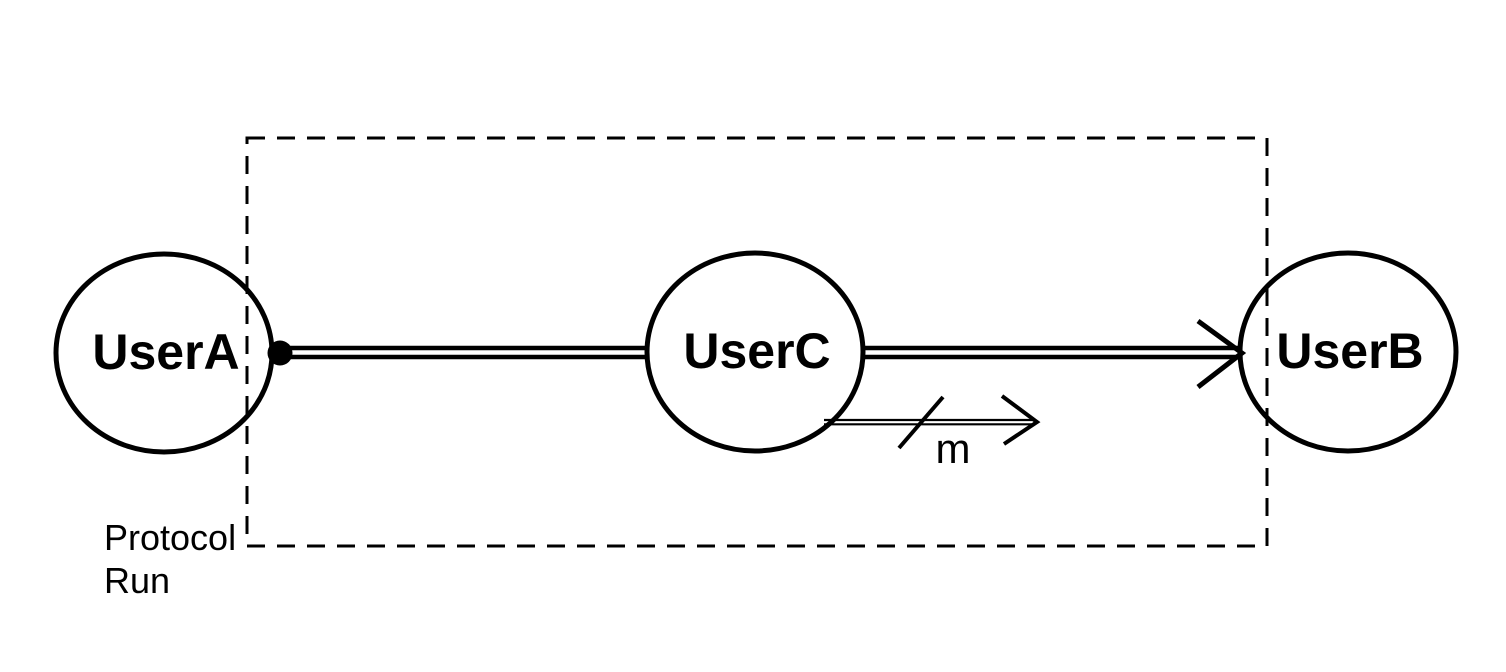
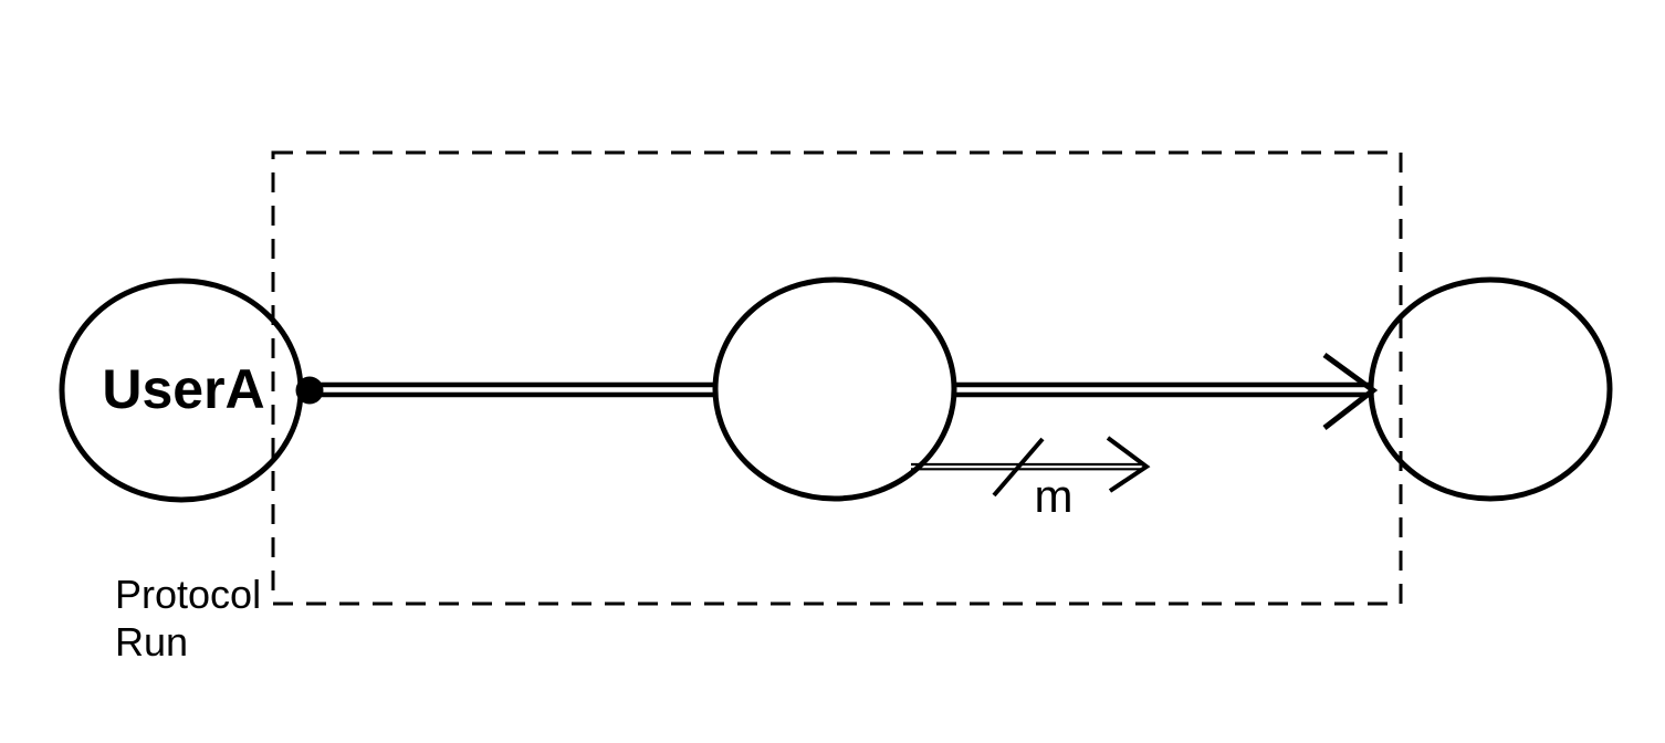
  m
  UserA
- UserC
- UserB
  Protocol
  Run
